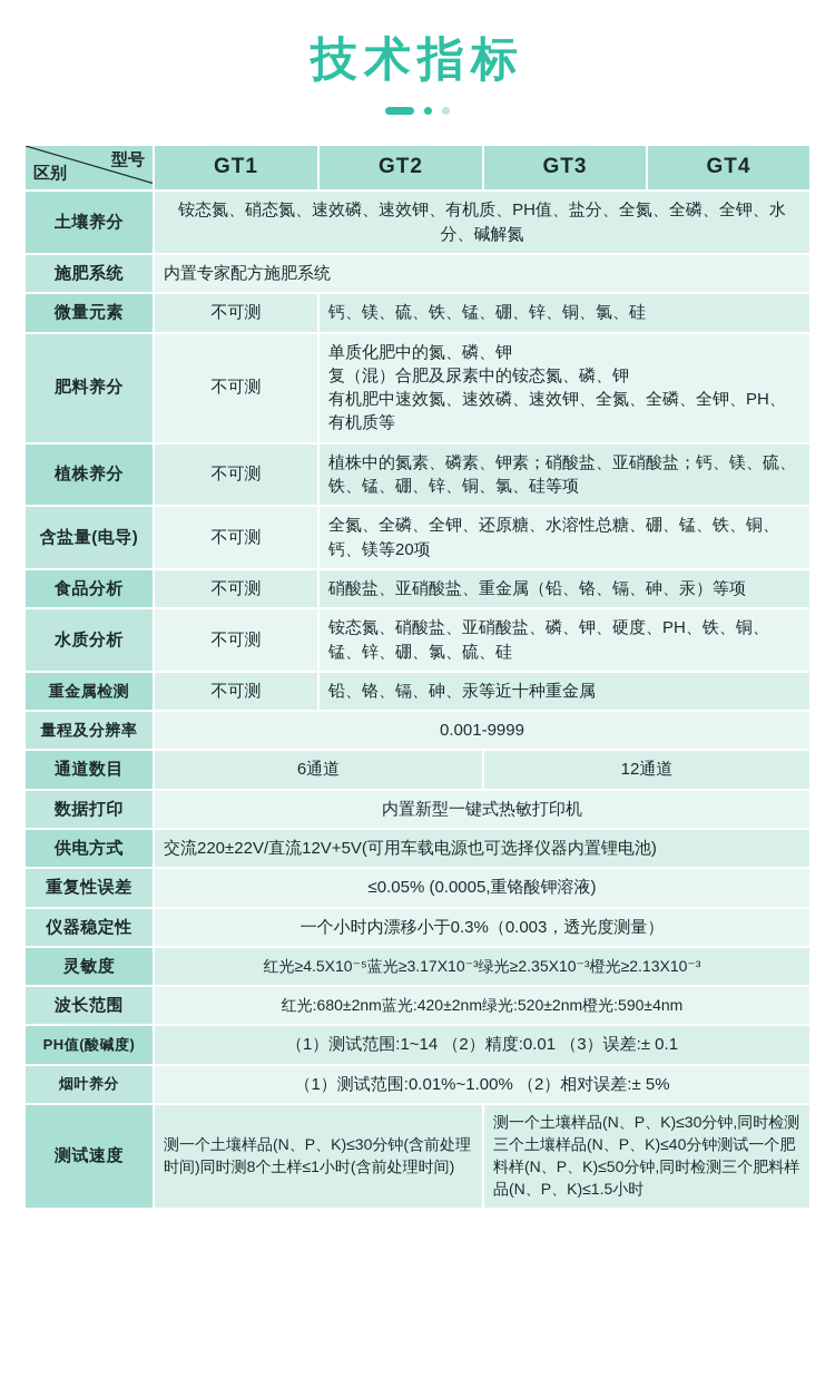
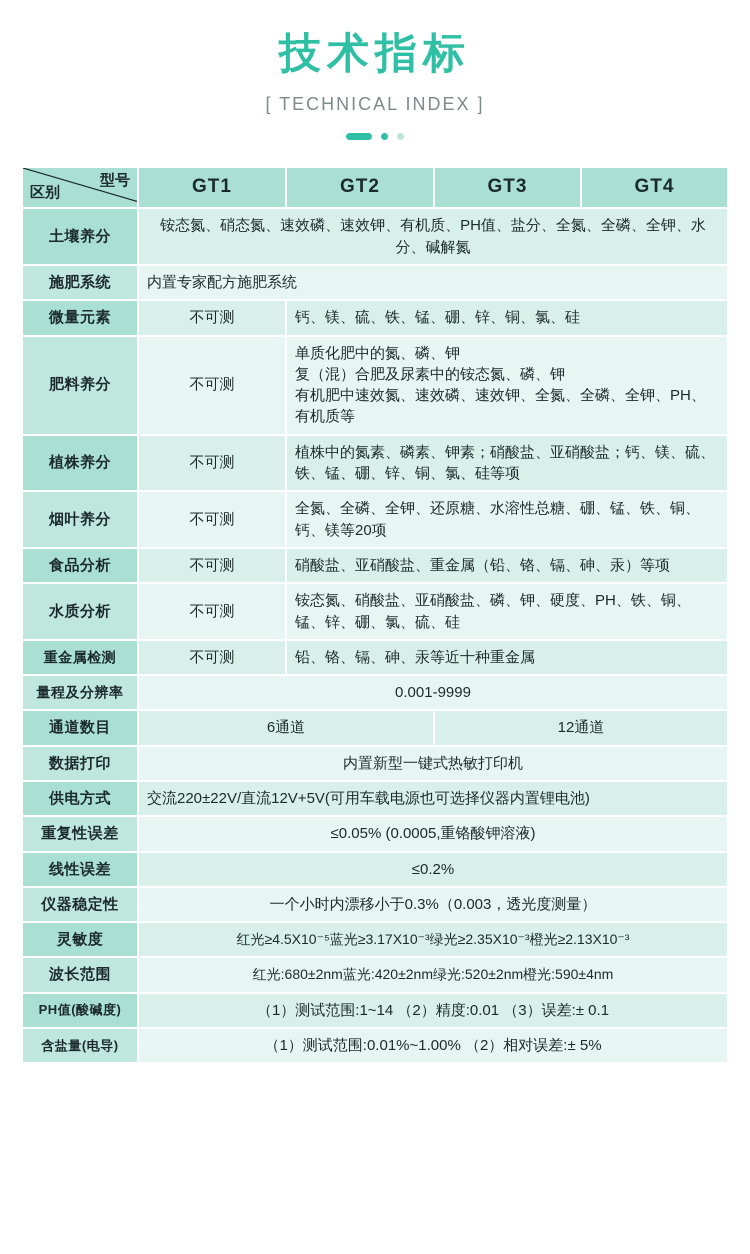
  技术指标
+ [ TECHNICAL INDEX ]
  区别 型号	GT1	GT2	GT3	GT4
  土壤养分	铵态氮、硝态氮、速效磷、速效钾、有机质、PH值、盐分、全氮、全磷、全钾、水分、碱解氮
  施肥系统	内置专家配方施肥系统
  微量元素	不可测	钙、镁、硫、铁、锰、硼、锌、铜、氯、硅
  肥料养分	不可测	单质化肥中的氮、磷、钾 复（混）合肥及尿素中的铵态氮、磷、钾 有机肥中速效氮、速效磷、速效钾、全氮、全磷、全钾、PH、有机质等
  植株养分	不可测	植株中的氮素、磷素、钾素；硝酸盐、亚硝酸盐；钙、镁、硫、铁、锰、硼、锌、铜、氯、硅等项
- 含盐量(电导)	不可测	全氮、全磷、全钾、还原糖、水溶性总糖、硼、锰、铁、铜、钙、镁等20项
+ 烟叶养分	不可测	全氮、全磷、全钾、还原糖、水溶性总糖、硼、锰、铁、铜、钙、镁等20项
  食品分析	不可测	硝酸盐、亚硝酸盐、重金属（铅、铬、镉、砷、汞）等项
  水质分析	不可测	铵态氮、硝酸盐、亚硝酸盐、磷、钾、硬度、PH、铁、铜、锰、锌、硼、氯、硫、硅
  重金属检测	不可测	铅、铬、镉、砷、汞等近十种重金属
  量程及分辨率	0.001-9999
  通道数目	6通道	12通道
  数据打印	内置新型一键式热敏打印机
  供电方式	交流220±22V/直流12V+5V(可用车载电源也可选择仪器内置锂电池)
  重复性误差	≤0.05% (0.0005,重铬酸钾溶液)
+ 线性误差	≤0.2%
  仪器稳定性	一个小时内漂移小于0.3%（0.003，透光度测量）
  灵敏度	红光≥4.5X10⁻⁵蓝光≥3.17X10⁻³绿光≥2.35X10⁻³橙光≥2.13X10⁻³
  波长范围	红光:680±2nm蓝光:420±2nm绿光:520±2nm橙光:590±4nm
  PH值(酸碱度)	（1）测试范围:1~14 （2）精度:0.01 （3）误差:± 0.1
- 烟叶养分	（1）测试范围:0.01%~1.00% （2）相对误差:± 5%
+ 含盐量(电导)	（1）测试范围:0.01%~1.00% （2）相对误差:± 5%
- 测试速度	测一个土壤样品(N、P、K)≤30分钟(含前处理时间)同时测8个土样≤1小时(含前处理时间)	测一个土壤样品(N、P、K)≤30分钟,同时检测三个土壤样品(N、P、K)≤40分钟测试一个肥料样(N、P、K)≤50分钟,同时检测三个肥料样品(N、P、K)≤1.5小时
